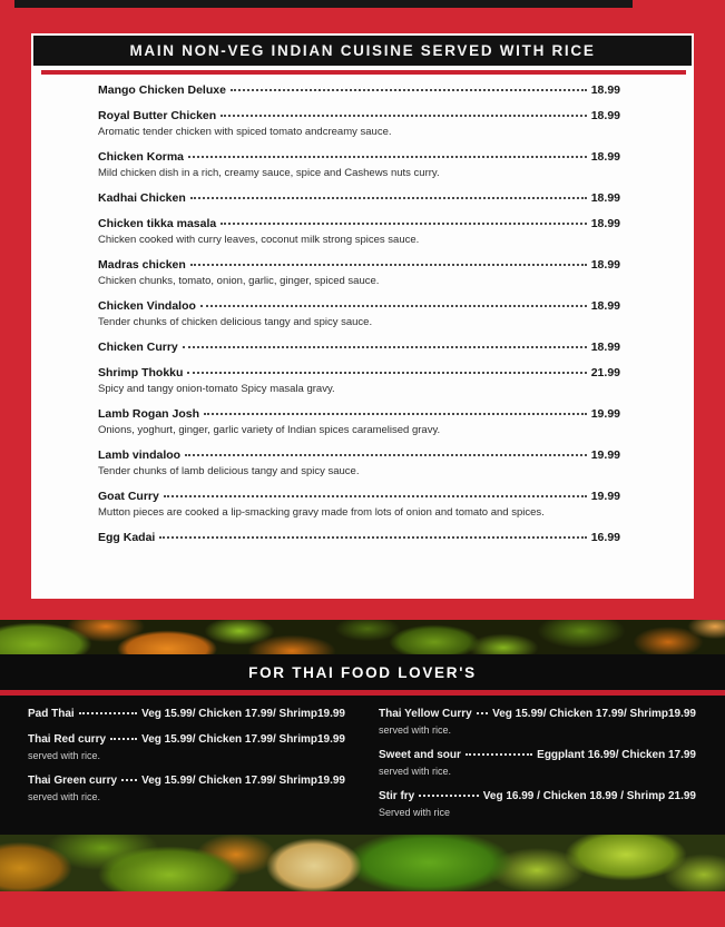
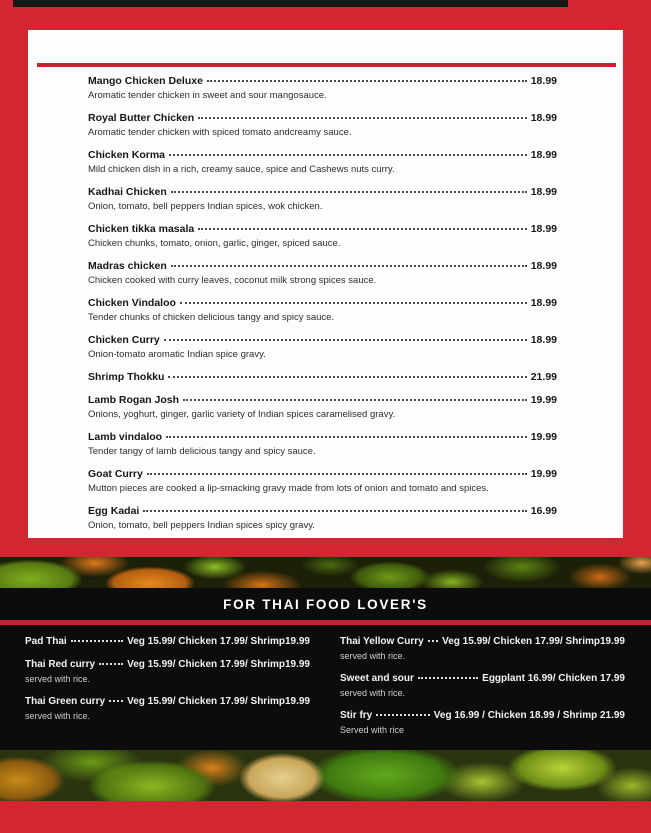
- MAIN NON-VEG INDIAN CUISINE SERVED WITH RICE
  Mango Chicken Deluxe
  18.99
+ Aromatic tender chicken in sweet and sour mangosauce.
  Royal Butter Chicken
  18.99
  Aromatic tender chicken with spiced tomato andcreamy sauce.
  Chicken Korma
  18.99
  Mild chicken dish in a rich, creamy sauce, spice and Cashews nuts curry.
  Kadhai Chicken
  18.99
+ Onion, tomato, bell peppers Indian spices, wok chicken.
  Chicken tikka masala
  18.99
- Chicken cooked with curry leaves, coconut milk strong spices sauce.
+ Chicken chunks, tomato, onion, garlic, ginger, spiced sauce.
  Madras chicken
  18.99
- Chicken chunks, tomato, onion, garlic, ginger, spiced sauce.
+ Chicken cooked with curry leaves, coconut milk strong spices sauce.
  Chicken Vindaloo
  18.99
  Tender chunks of chicken delicious tangy and spicy sauce.
  Chicken Curry
  18.99
+ Onion-tomato aromatic Indian spice gravy.
  Shrimp Thokku
  21.99
- Spicy and tangy onion-tomato Spicy masala gravy.
  Lamb Rogan Josh
  19.99
  Onions, yoghurt, ginger, garlic variety of Indian spices caramelised gravy.
  Lamb vindaloo
  19.99
- Tender chunks of lamb delicious tangy and spicy sauce.
+ Tender tangy of lamb delicious tangy and spicy sauce.
  Goat Curry
  19.99
  Mutton pieces are cooked a lip-smacking gravy made from lots of onion and tomato and spices.
  Egg Kadai
  16.99
+ Onion, tomato, bell peppers Indian spices spicy gravy.
  FOR THAI FOOD LOVER'S
  Pad Thai
  Veg 15.99/ Chicken 17.99/ Shrimp19.99
  Thai Red curry
  Veg 15.99/ Chicken 17.99/ Shrimp19.99
  served with rice.
  Thai Green curry
  Veg 15.99/ Chicken 17.99/ Shrimp19.99
  served with rice.
  Thai Yellow Curry
  Veg 15.99/ Chicken 17.99/ Shrimp19.99
  served with rice.
  Sweet and sour
  Eggplant 16.99/ Chicken 17.99
  served with rice.
  Stir fry
  Veg 16.99 / Chicken 18.99 / Shrimp 21.99
  Served with rice
